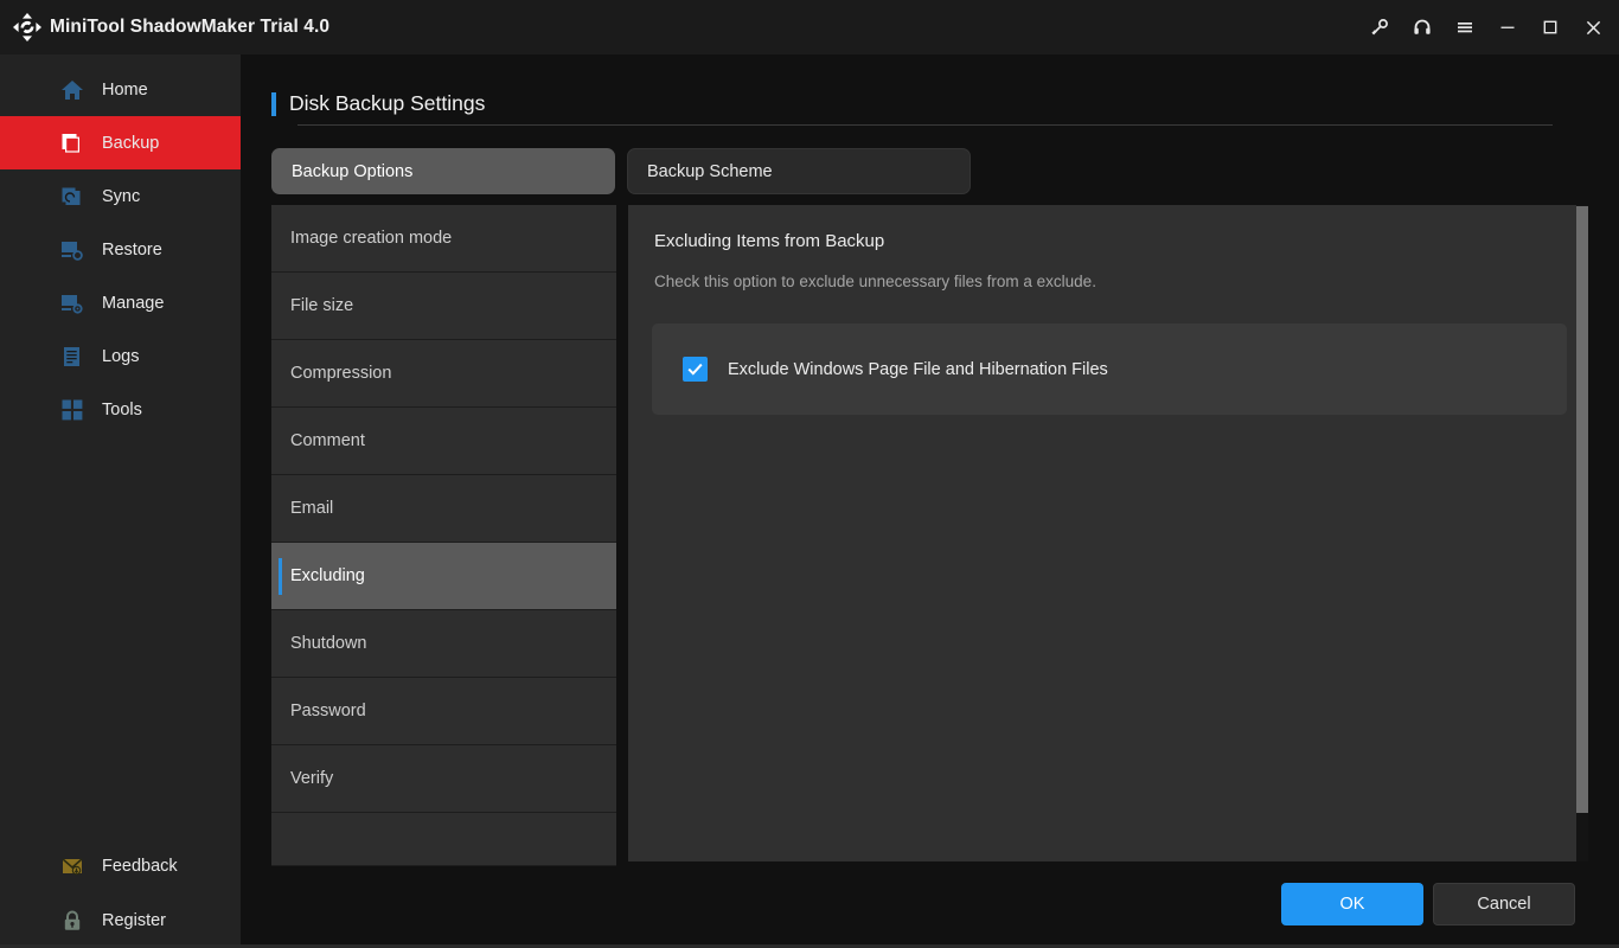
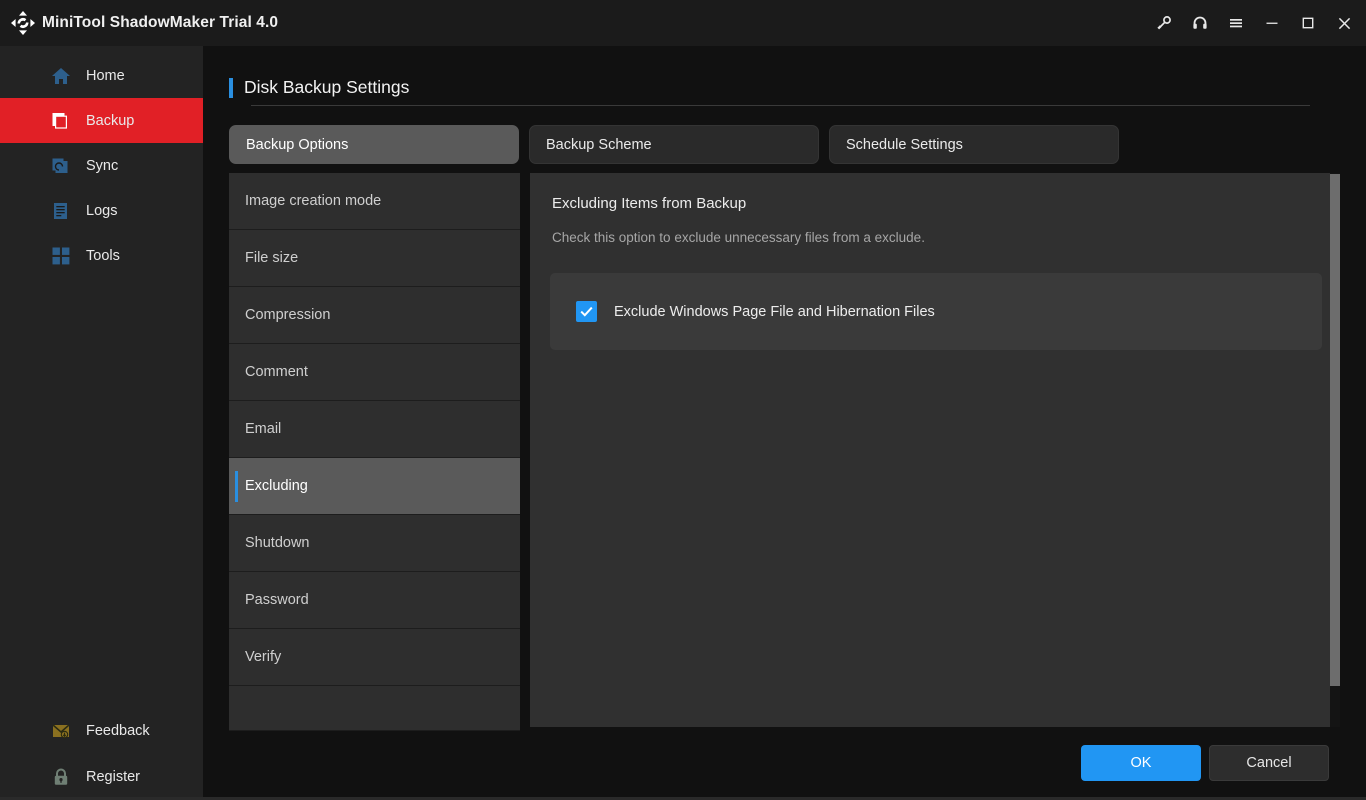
  MiniTool ShadowMaker Trial 4.0
  Home
  Backup
  Sync
- Restore
- Manage
  Logs
  Tools
  Feedback
  Register
  Disk Backup Settings
  Backup Options
  Backup Scheme
+ Schedule Settings
  Image creation mode
  File size
  Compression
  Comment
  Email
  Excluding
  Shutdown
  Password
  Verify
  Excluding Items from Backup
  Check this option to exclude unnecessary files from a exclude.
  Exclude Windows Page File and Hibernation Files
  OK
  Cancel
